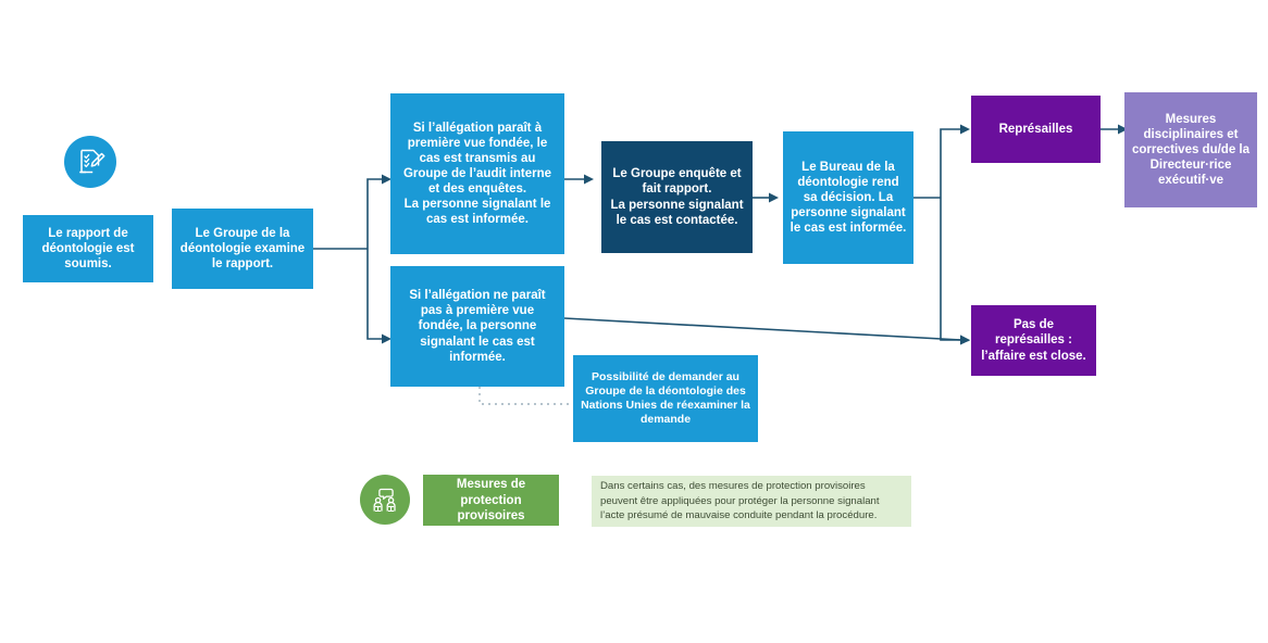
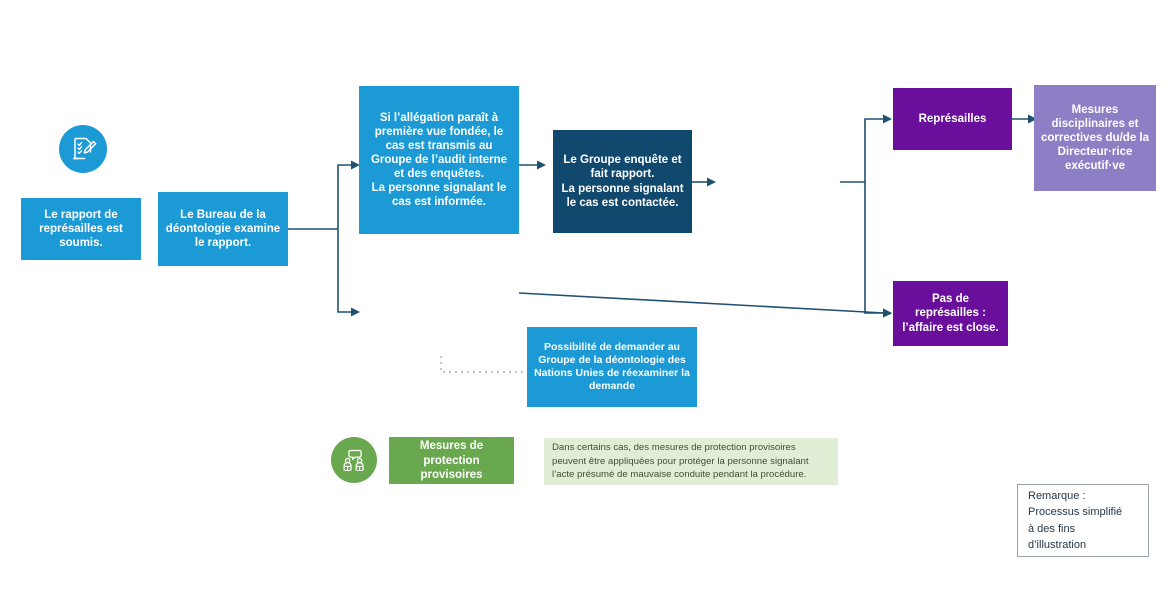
- Le rapport de déontologie est soumis.
+ Le rapport de représailles est soumis.
- Le Groupe de la déontologie examine le rapport.
+ Le Bureau de la déontologie examine le rapport.
  Si l’allégation paraît à première vue fondée, le cas est transmis au Groupe de l’audit interne et des enquêtes.
  La personne signalant le cas est informée.
- Si l’allégation ne paraît pas à première vue fondée, la personne signalant le cas est informée.
  Le Groupe enquête et fait rapport.
  La personne signalant le cas est contactée.
- Le Bureau de la déontologie rend sa décision. La personne signalant le cas est informée.
  Représailles
  Mesures disciplinaires et correctives du/de la Directeur·rice exécutif·ve
  Pas de représailles : l’affaire est close.
  Possibilité de demander au Groupe de la déontologie des Nations Unies de réexaminer la demande
  Mesures de protection provisoires
  Dans certains cas, des mesures de protection provisoires peuvent être appliquées pour protéger la personne signalant l’acte présumé de mauvaise conduite pendant la procédure.
+ Remarque :
+ Processus simplifié
+ à des fins
+ d’illustration
